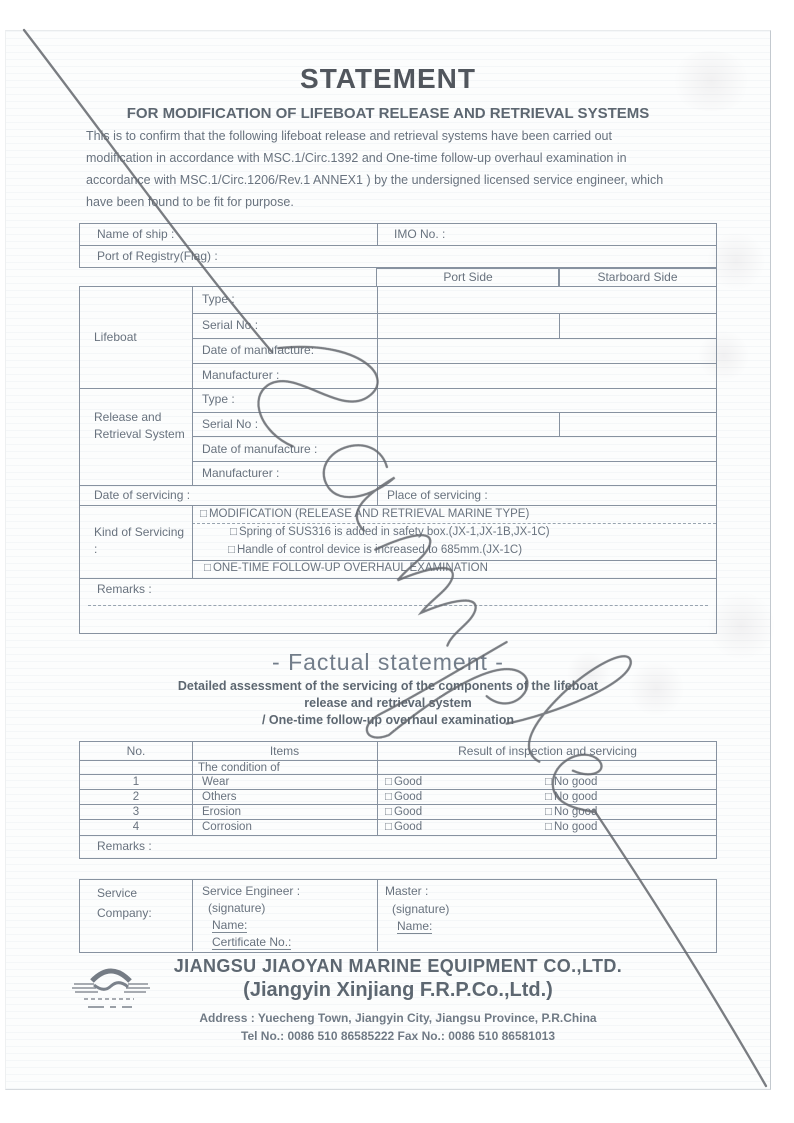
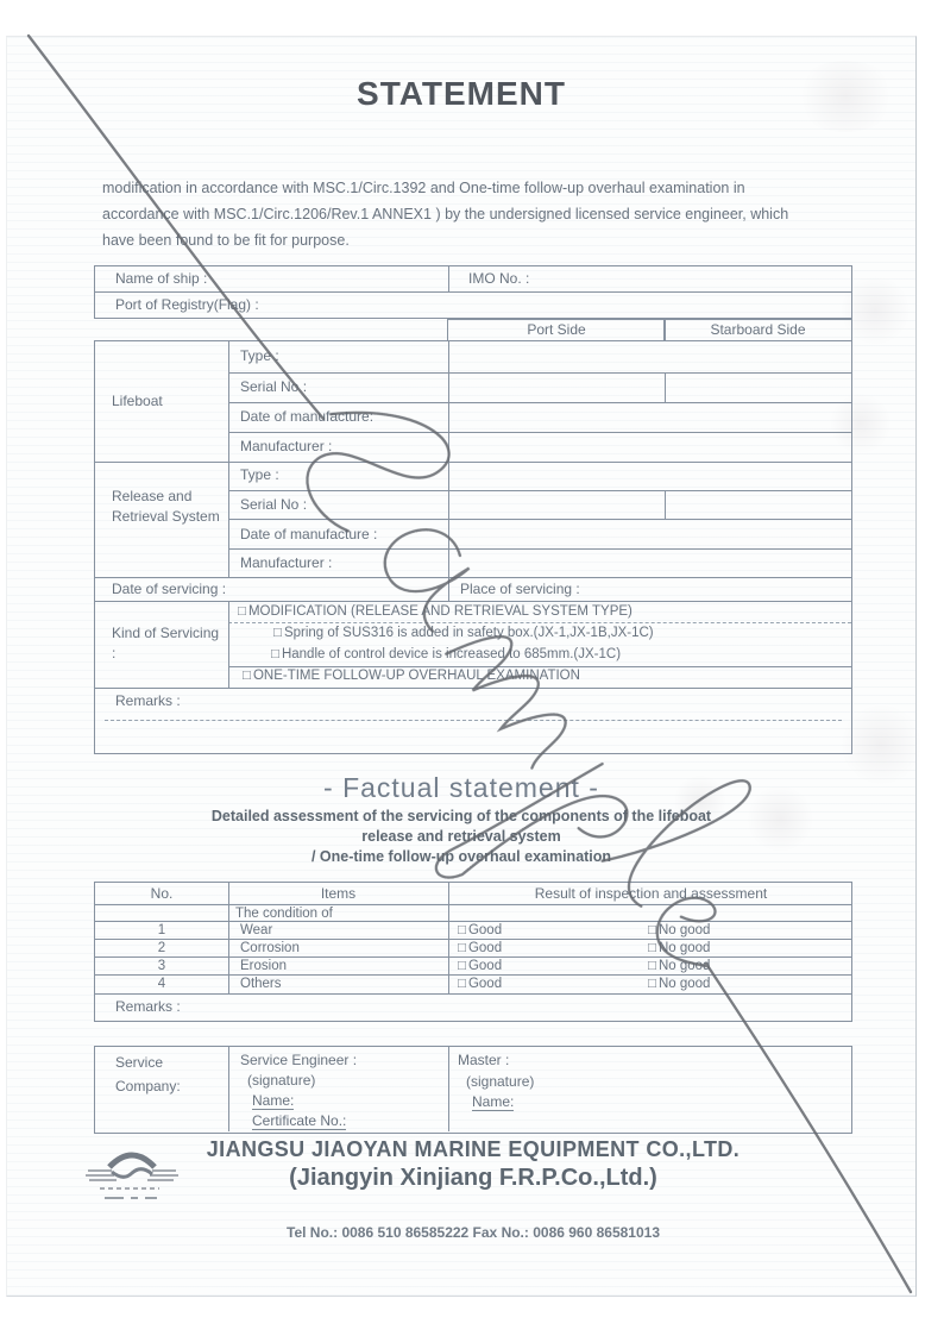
  STATEMENT
- FOR MODIFICATION OF LIFEBOAT RELEASE AND RETRIEVAL SYSTEMS
- This is to confirm that the following lifeboat release and retrieval systems have been carried out
  modification in accordance with MSC.1/Circ.1392 and One-time follow-up overhaul examination in
  accordance with MSC.1/Circ.1206/Rev.1 ANNEX1 ) by the undersigned licensed service engineer, which
  have been found to be fit for purpose.
  Name of ship :
  IMO No. :
  Port of Registry(Flag) :
  Port Side
  Starboard Side
  Lifeboat
  Release and Retrieval System
  Kind of Servicing :
  Type :
  Serial No :
  Date of manufacture:
  Manufacturer :
  Type :
  Serial No :
  Date of manufacture :
  Manufacturer :
  Date of servicing :
  Place of servicing :
- □ MODIFICATION (RELEASE AND RETRIEVAL MARINE TYPE)
+ □ MODIFICATION (RELEASE AND RETRIEVAL SYSTEM TYPE)
  □ Spring of SUS316 is added in safety box.(JX-1,JX-1B,JX-1C)
  □ Handle of control device is increased to 685mm.(JX-1C)
  □ ONE-TIME FOLLOW-UP OVERHAUL EXAMINATION
  Remarks :
  - Factual statement -
  Detailed assessment of the servicing of the components of the lifeboat
  release and retrieval system
  / One-time follow-up overhaul examination
  No.
  Items
- Result of inspection and servicing
+ Result of inspection and assessment
  The condition of
  1
  Wear
  □ Good
  □ No good
  2
- Others
+ Corrosion
  □ Good
  □ No good
  3
  Erosion
  □ Good
  □ No good
  4
- Corrosion
+ Others
  □ Good
  □ No good
  Remarks :
  Service
  Company:
  Service Engineer :
  (signature)
  Name:
  Certificate No.:
  Master :
  (signature)
  Name:
  JIANGSU JIAOYAN MARINE EQUIPMENT CO.,LTD.
  (Jiangyin Xinjiang F.R.P.Co.,Ltd.)
- Address : Yuecheng Town, Jiangyin City, Jiangsu Province, P.R.China
- Tel No.: 0086 510 86585222 Fax No.: 0086 510 86581013
+ Tel No.: 0086 510 86585222 Fax No.: 0086 960 86581013
